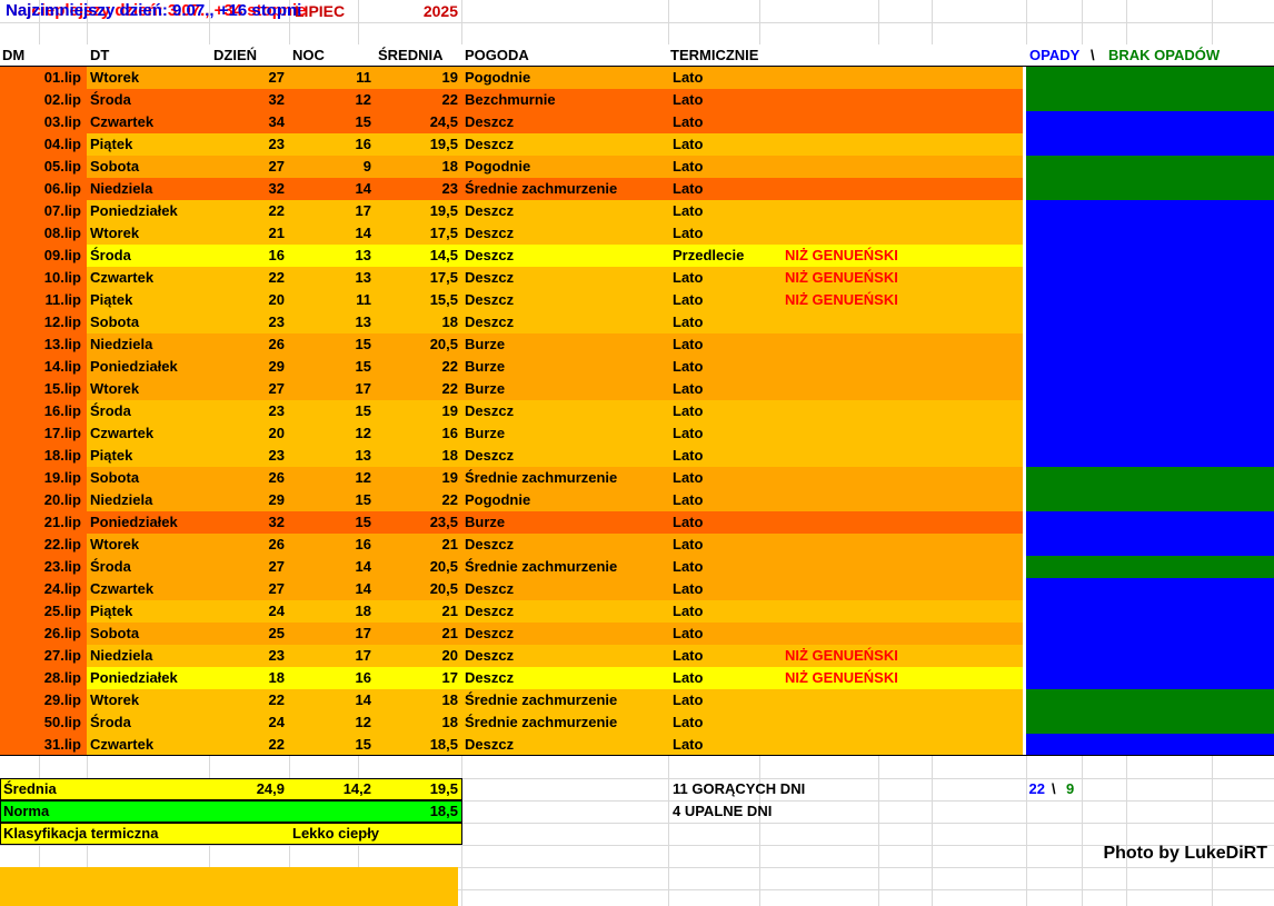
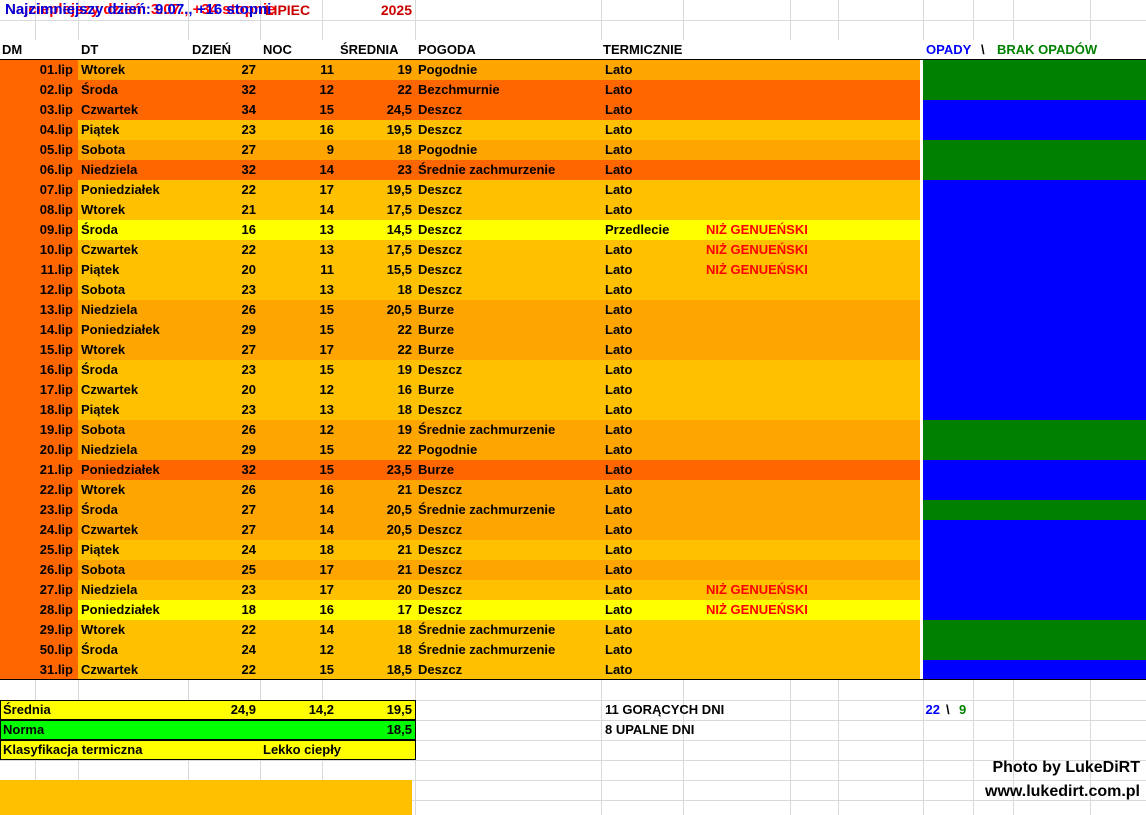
  LIPIEC
  2025
  DM
  DT
  DZIEŃ
  NOC
  ŚREDNIA
  POGODA
  TERMICZNIE
  OPADY
  \
  BRAK OPADÓW
  01.lip
  Wtorek
  27
  11
  19
  Pogodnie
  Lato
  02.lip
  Środa
  32
  12
  22
  Bezchmurnie
  Lato
  03.lip
  Czwartek
  34
  15
  24,5
  Deszcz
  Lato
  04.lip
  Piątek
  23
  16
  19,5
  Deszcz
  Lato
  05.lip
  Sobota
  27
  9
  18
  Pogodnie
  Lato
  06.lip
  Niedziela
  32
  14
  23
  Średnie zachmurzenie
  Lato
  07.lip
  Poniedziałek
  22
  17
  19,5
  Deszcz
  Lato
  08.lip
  Wtorek
  21
  14
  17,5
  Deszcz
  Lato
  09.lip
  Środa
  16
  13
  14,5
  Deszcz
  Przedlecie
  NIŻ GENUEŃSKI
  10.lip
  Czwartek
  22
  13
  17,5
  Deszcz
  Lato
  NIŻ GENUEŃSKI
  11.lip
  Piątek
  20
  11
  15,5
  Deszcz
  Lato
  NIŻ GENUEŃSKI
  12.lip
  Sobota
  23
  13
  18
  Deszcz
  Lato
  13.lip
  Niedziela
  26
  15
  20,5
  Burze
  Lato
  14.lip
  Poniedziałek
  29
  15
  22
  Burze
  Lato
  15.lip
  Wtorek
  27
  17
  22
  Burze
  Lato
  16.lip
  Środa
  23
  15
  19
  Deszcz
  Lato
  17.lip
  Czwartek
  20
  12
  16
  Burze
  Lato
  18.lip
  Piątek
  23
  13
  18
  Deszcz
  Lato
  19.lip
  Sobota
  26
  12
  19
  Średnie zachmurzenie
  Lato
  20.lip
  Niedziela
  29
  15
  22
  Pogodnie
  Lato
  21.lip
  Poniedziałek
  32
  15
  23,5
  Burze
  Lato
  22.lip
  Wtorek
  26
  16
  21
  Deszcz
  Lato
  23.lip
  Środa
  27
  14
  20,5
  Średnie zachmurzenie
  Lato
  24.lip
  Czwartek
  27
  14
  20,5
  Deszcz
  Lato
  25.lip
  Piątek
  24
  18
  21
  Deszcz
  Lato
  26.lip
  Sobota
  25
  17
  21
  Deszcz
  Lato
  27.lip
  Niedziela
  23
  17
  20
  Deszcz
  Lato
  NIŻ GENUEŃSKI
  28.lip
  Poniedziałek
  18
  16
  17
  Deszcz
  Lato
  NIŻ GENUEŃSKI
  29.lip
  Wtorek
  22
  14
  18
  Średnie zachmurzenie
  Lato
  50.lip
  Środa
  24
  12
  18
  Średnie zachmurzenie
  Lato
  31.lip
  Czwartek
  22
  15
  18,5
  Deszcz
  Lato
  Średnia
  24,9
  14,2
  19,5
  Norma
  18,5
  Klasyfikacja termiczna
  Lekko ciepły
  11 GORĄCYCH DNI
- 4 UPALNE DNI
+ 8 UPALNE DNI
  22
  \
  9
  Photo by LukeDiRT
+ www.lukedirt.com.pl
  Najcieplejszy dzień: 3.07., +34 stopnie
  Najzimniejszy dzień: 9.07., +16 stopni
